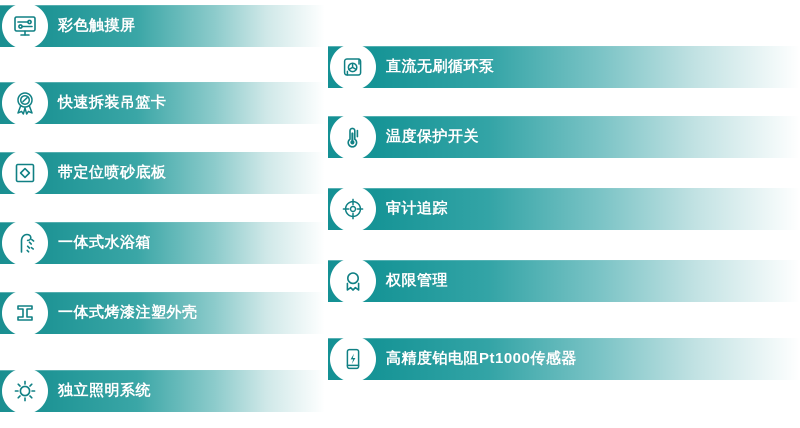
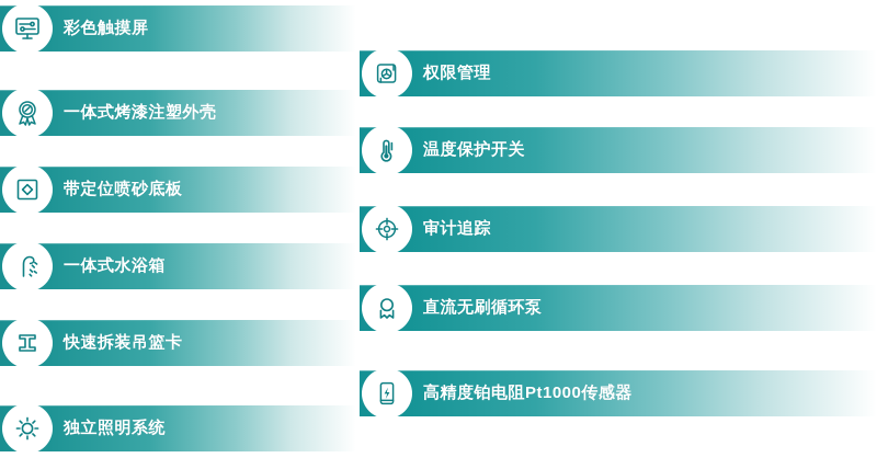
  彩色触摸屏
- 快速拆装吊篮卡
+ 一体式烤漆注塑外壳
  带定位喷砂底板
  一体式水浴箱
- 一体式烤漆注塑外壳
+ 快速拆装吊篮卡
  独立照明系统
- 直流无刷循环泵
+ 权限管理
  温度保护开关
  审计追踪
- 权限管理
+ 直流无刷循环泵
  高精度铂电阻Pt1000传感器
